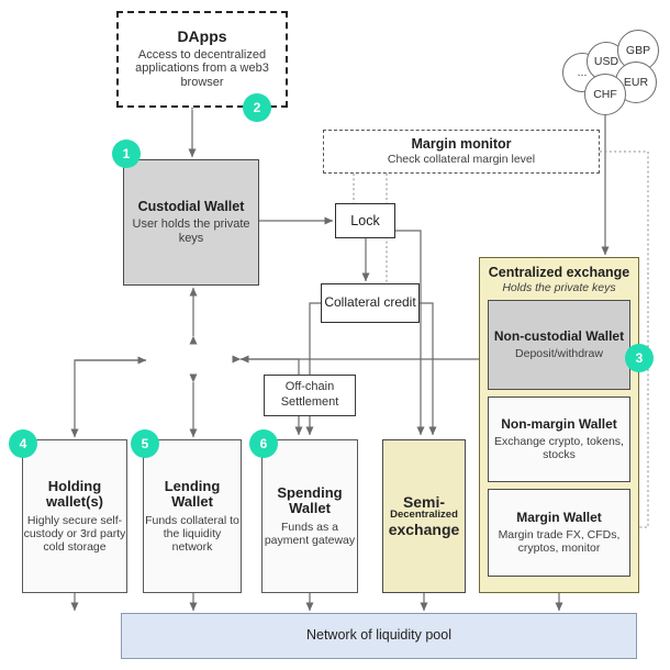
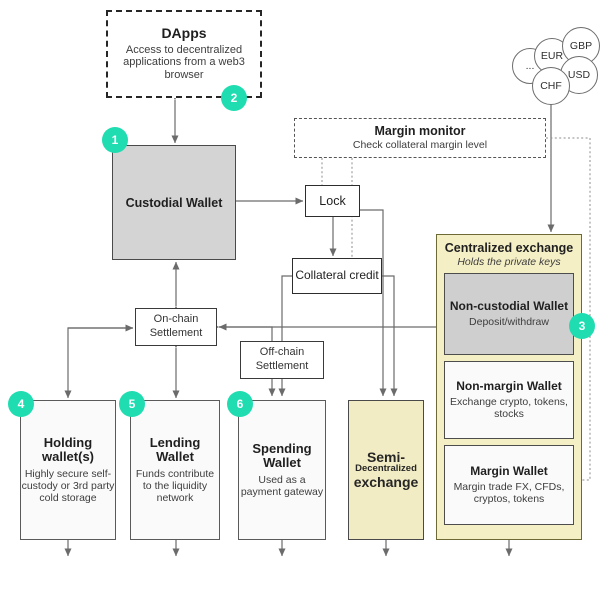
  ...
- USD
+ EUR
  GBP
- EUR
+ USD
  CHF
  DApps
  Access to decentralized applications from a web3 browser
  2
  Custodial Wallet
- User holds the private keys
  1
  Margin monitor
  Check collateral margin level
  Lock
  Collateral credit
+ On-chain Settlement
  Off-chain Settlement
  Holding wallet(s)
  Highly secure self-custody or 3rd party cold storage
  4
  Lending Wallet
- Funds collateral to the liquidity network
+ Funds contribute to the liquidity network
  5
  Spending Wallet
- Funds as a payment gateway
+ Used as a payment gateway
  6
  Semi-
  Decentralized
  exchange
  Centralized exchange
  Holds the private keys
  Non-custodial Wallet
  Deposit/withdraw
  Non-margin Wallet
  Exchange crypto, tokens, stocks
  Margin Wallet
- Margin trade FX, CFDs, cryptos, monitor
+ Margin trade FX, CFDs, cryptos, tokens
  3
- Network of liquidity pool
